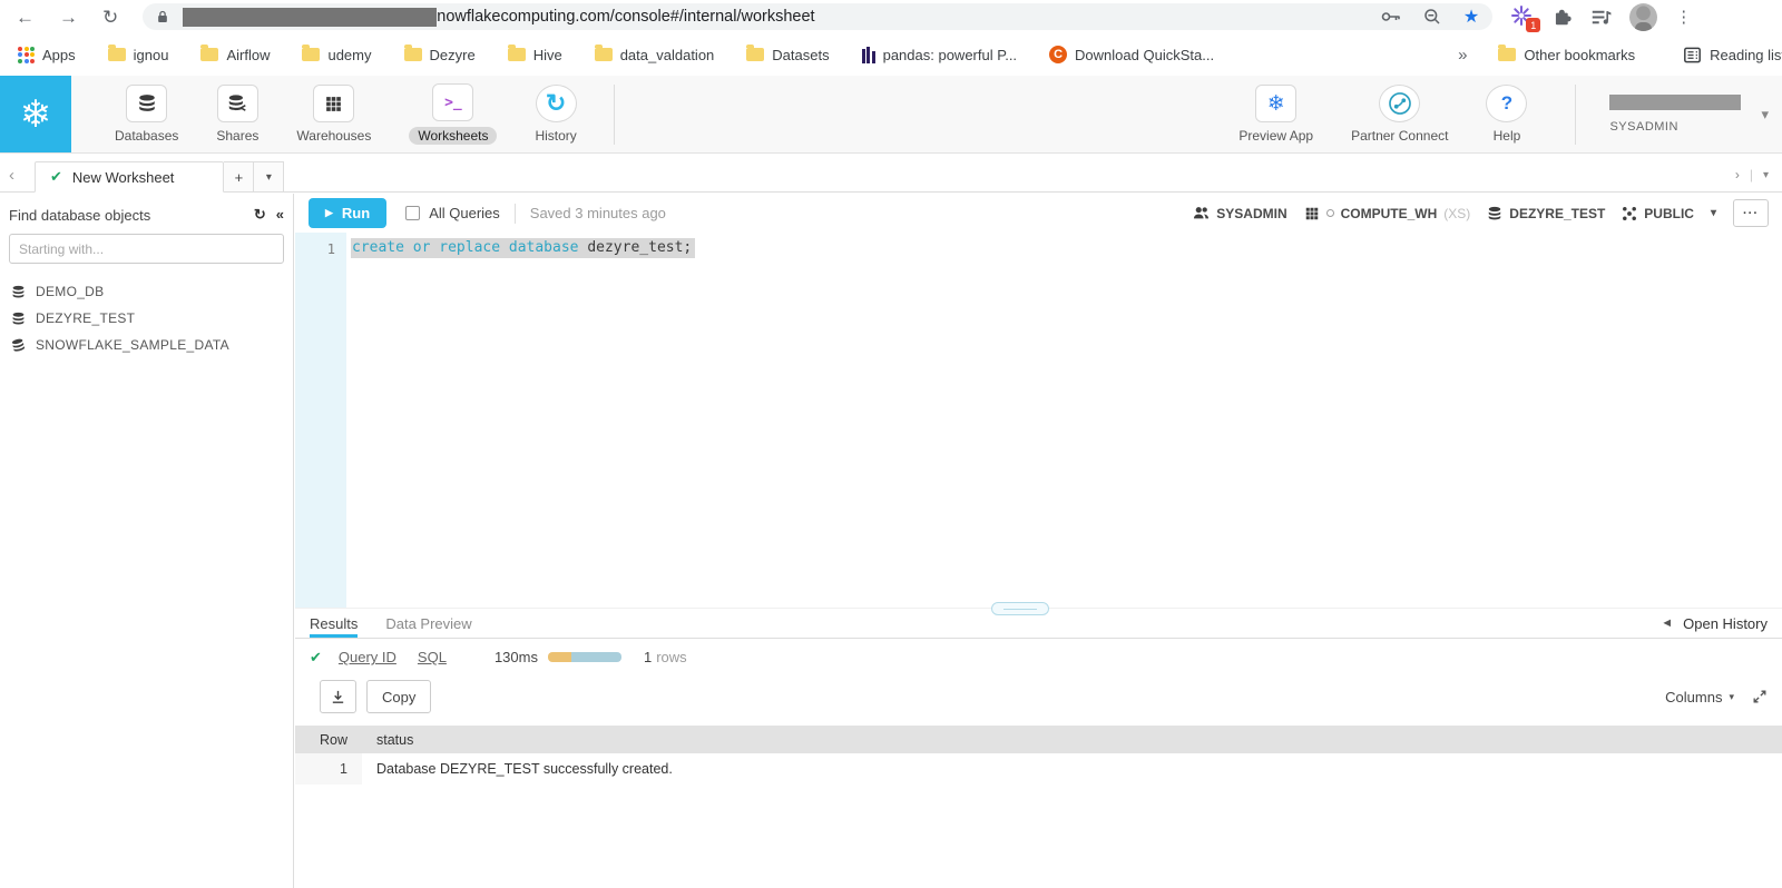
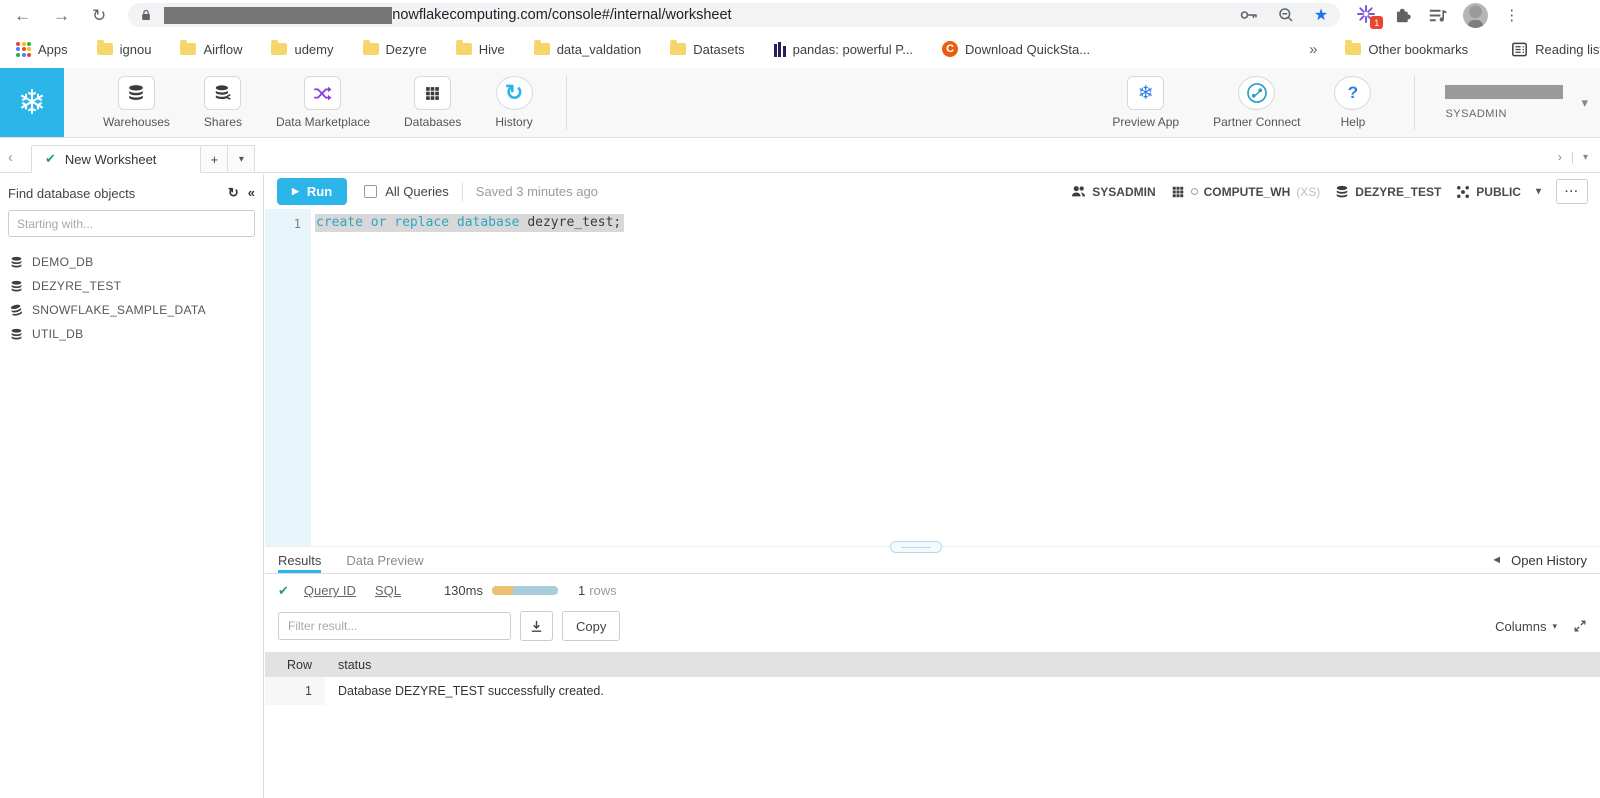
  ←
  →
  ↻
  nowflakecomputing.com/console#/internal/worksheet
  ★
  1
  ⋮
  Apps
  ignou
  Airflow
  udemy
  Dezyre
  Hive
  data_valdation
  Datasets
  pandas: powerful P...
  C
  Download QuickSta...
  »
  Other bookmarks
  Reading lis
  ❄
- Databases
+ Warehouses
  Shares
+ Data Marketplace
- Warehouses
+ Databases
- >_
- Worksheets
  ↻
  History
  ❄
  Preview App
  Partner Connect
  ?
  Help
  SYSADMIN
  ▾
  ‹
  ✔
  New Worksheet
  +
  ▾
  ›
  |
  ▾
  Find database objects
  ↻
  «
  Starting with...
  DEMO_DB
  DEZYRE_TEST
  SNOWFLAKE_SAMPLE_DATA
+ UTIL_DB
  ▶
  Run
  All Queries
  Saved 3 minutes ago
  SYSADMIN
  COMPUTE_WH
  (XS)
  DEZYRE_TEST
  PUBLIC
  ▾
  ···
  1
  create or replace database dezyre_test;
  Results
  Data Preview
  ◄
  Open History
  ✔
  Query ID
  SQL
  130ms
  1
  rows
+ Filter result...
  Copy
  Columns
  ▾
  Row
  status
  1
  Database DEZYRE_TEST successfully created.
